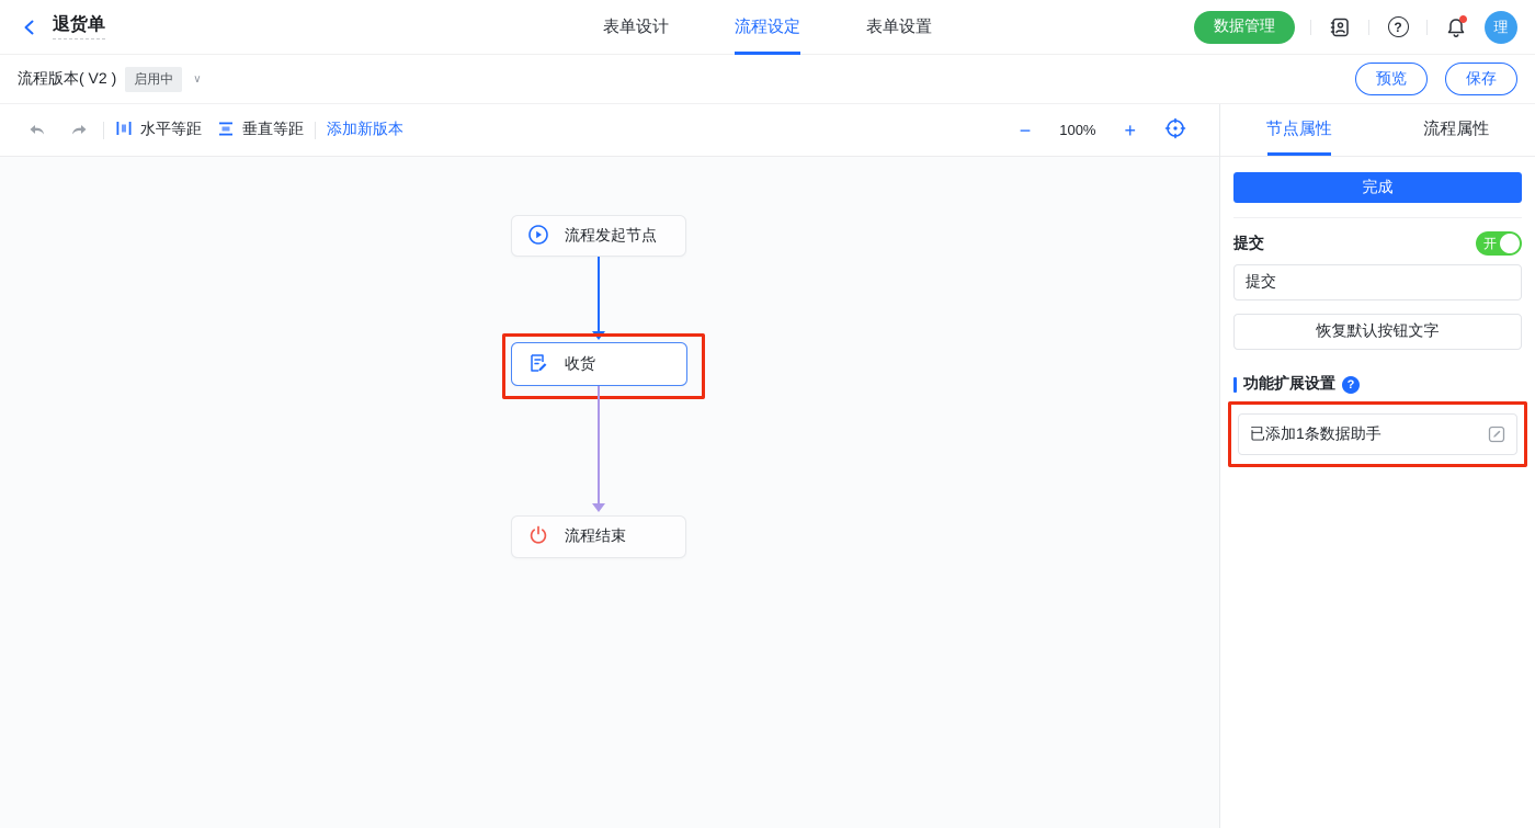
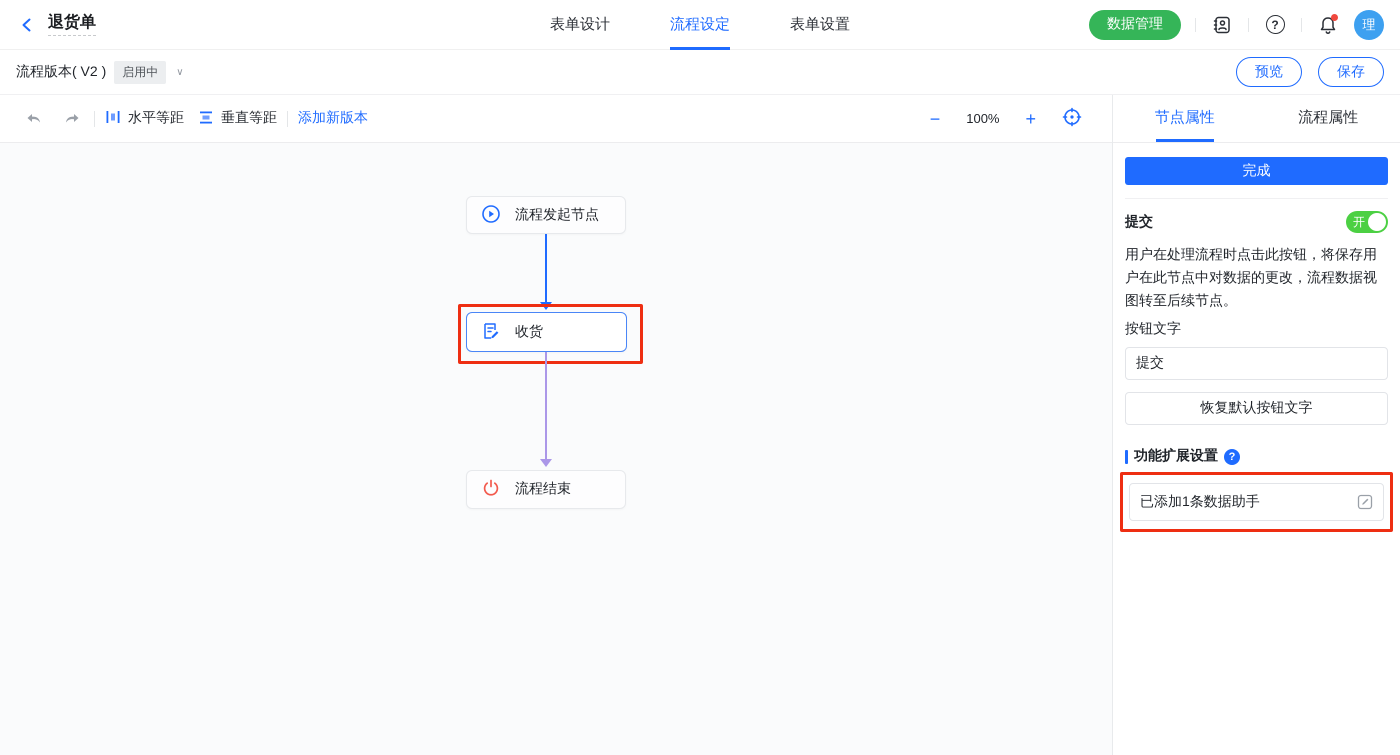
  退货单
  表单设计
  流程设定
  表单设置
  数据管理
  ?
  理
  流程版本( V2 )
  启用中
  ∨
  预览
  保存
  水平等距
  垂直等距
  添加新版本
  −
  100%
  +
  流程发起节点
  收货
  流程结束
  节点属性
  流程属性
  完成
  提交
  开
+ 用户在处理流程时点击此按钮，将保存用户在此节点中对数据的更改，流程数据视图转至后续节点。
+ 按钮文字
  提交 恢复默认按钮文字
  功能扩展设置
  ?
  已添加1条数据助手
